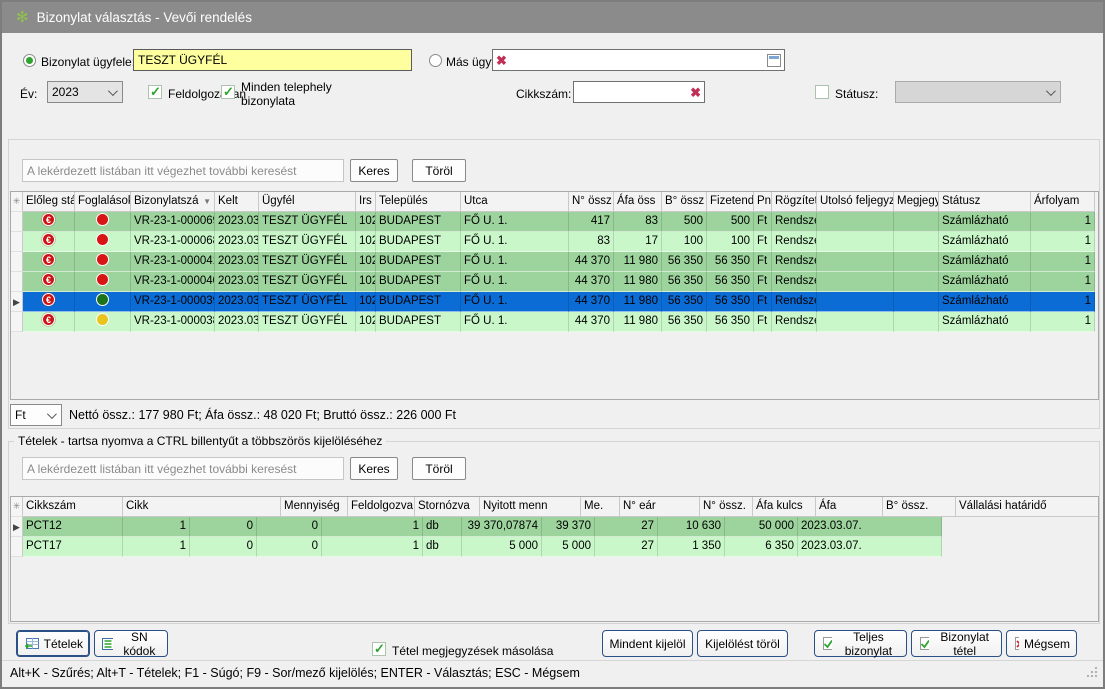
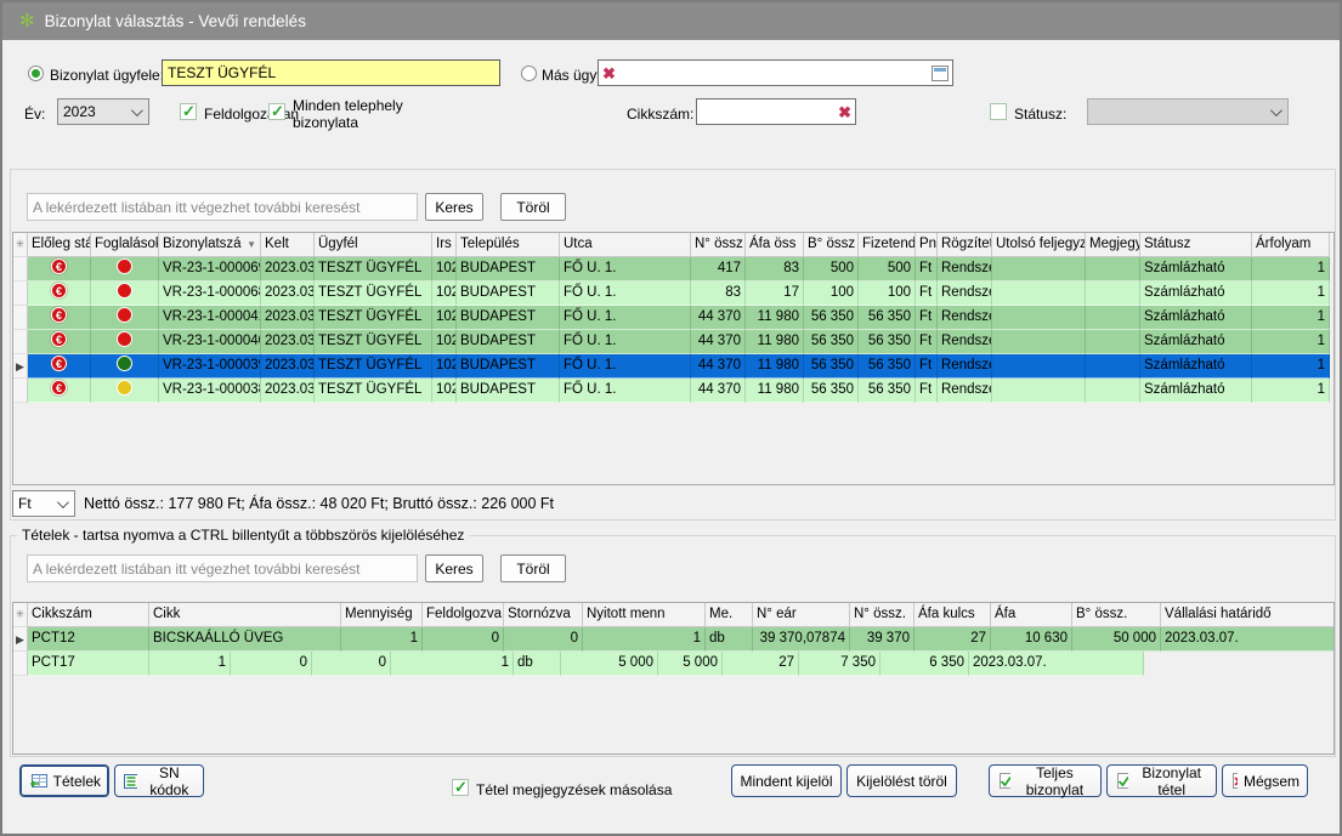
  ✻
  Bizonylat választás - Vevői rendelés
  Bizonylat ügyfele
  TESZT ÜGYFÉL
  ✖
  Év:
  2023
  Feldolgozan
  Minden telephely
  bizonylata
  Cikkszám:
  ✖
  Státusz:
  A lekérdezett listában itt végezhet további keresést
  Keres
  Töröl
  ✳
  Előleg stá
  Foglaláso
  Bizonylatszá
  ▼
  Kelt
  Ügyfél
  Irs
  Település
  Utca
  N° össz
  Áfa öss
  B° össz
  Fizetend
  Pn
  Rögzíte
  Utolsó feljegyz
  Megjegy
  Státusz
  Árfolyam
  €
  VR-23-1-00006
  2023.03
  TESZT ÜGYFÉL
  102
  BUDAPEST
  FŐ U. 1.
  417
  83
  500
  500
  Ft
  Rendsz
  Számlázható
  1
  €
  VR-23-1-00006
  2023.03
  TESZT ÜGYFÉL
  102
  BUDAPEST
  FŐ U. 1.
  83
  17
  100
  100
  Ft
  Rendsz
  Számlázható
  1
  €
  VR-23-1-00004
  2023.03
  TESZT ÜGYFÉL
  102
  BUDAPEST
  FŐ U. 1.
  44 370
  11 980
  56 350
  56 350
  Ft
  Rendsz
  Számlázható
  1
  €
  VR-23-1-00004
  2023.03
  TESZT ÜGYFÉL
  102
  BUDAPEST
  FŐ U. 1.
  44 370
  11 980
  56 350
  56 350
  Ft
  Rendsz
  Számlázható
  1
  ▶
  €
  VR-23-1-00003
  2023.03
  TESZT ÜGYFÉL
  102
  BUDAPEST
  FŐ U. 1.
  44 370
  11 980
  56 350
  56 350
  Ft
  Rendsz
  Számlázható
  1
  €
  VR-23-1-00003
  2023.03
  TESZT ÜGYFÉL
  102
  BUDAPEST
  FŐ U. 1.
  44 370
  11 980
  56 350
  56 350
  Ft
  Rendsz
  Számlázható
  1
  Ft
  Nettó össz.: 177 980 Ft; Áfa össz.: 48 020 Ft; Bruttó össz.: 226 000 Ft
  Tételek - tartsa nyomva a CTRL billentyűt a többszörös kijelöléséhez
  A lekérdezett listában itt végezhet további keresést
  Keres
  Töröl
  ✳
  Cikkszám
  Cikk
  Mennyiség
  Feldolgozva
  Stornózva
  Nyitott menn
  Me.
  N° eár
  N° össz.
  Áfa kulcs
  Áfa
  B° össz.
  Vállalási határidő
  ▶
  PCT12
+ BICSKAÁLLÓ ÜVEG
  1
  0
  0
  1
  db
  39 370,07874
  39 370
  27
  10 630
  50 000
  2023.03.07.
  PCT17
  1
  0
  0
  1
  db
  5 000
  5 000
  27
- 1 350
+ 7 350
  6 350
  2023.03.07.
  Tételek
  SN kódok
  Tétel megjegyzések másolása
  Mindent kijelöl
  Kijelölést töröl
  Teljes bizonylat
  Bizonylat tétel
  Mégsem
- Alt+K - Szűrés; Alt+T - Tételek; F1 - Súgó; F9 - Sor/mező kijelölés; ENTER - Választás; ESC - Mégsem
